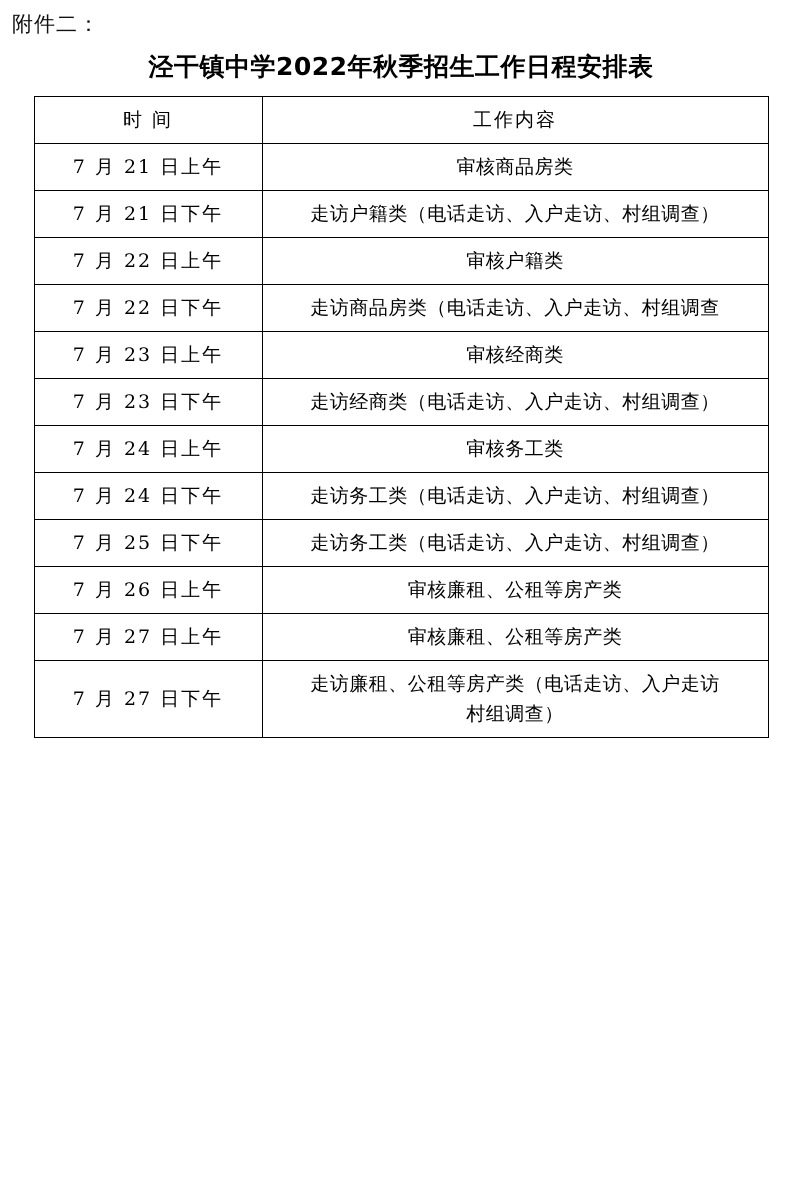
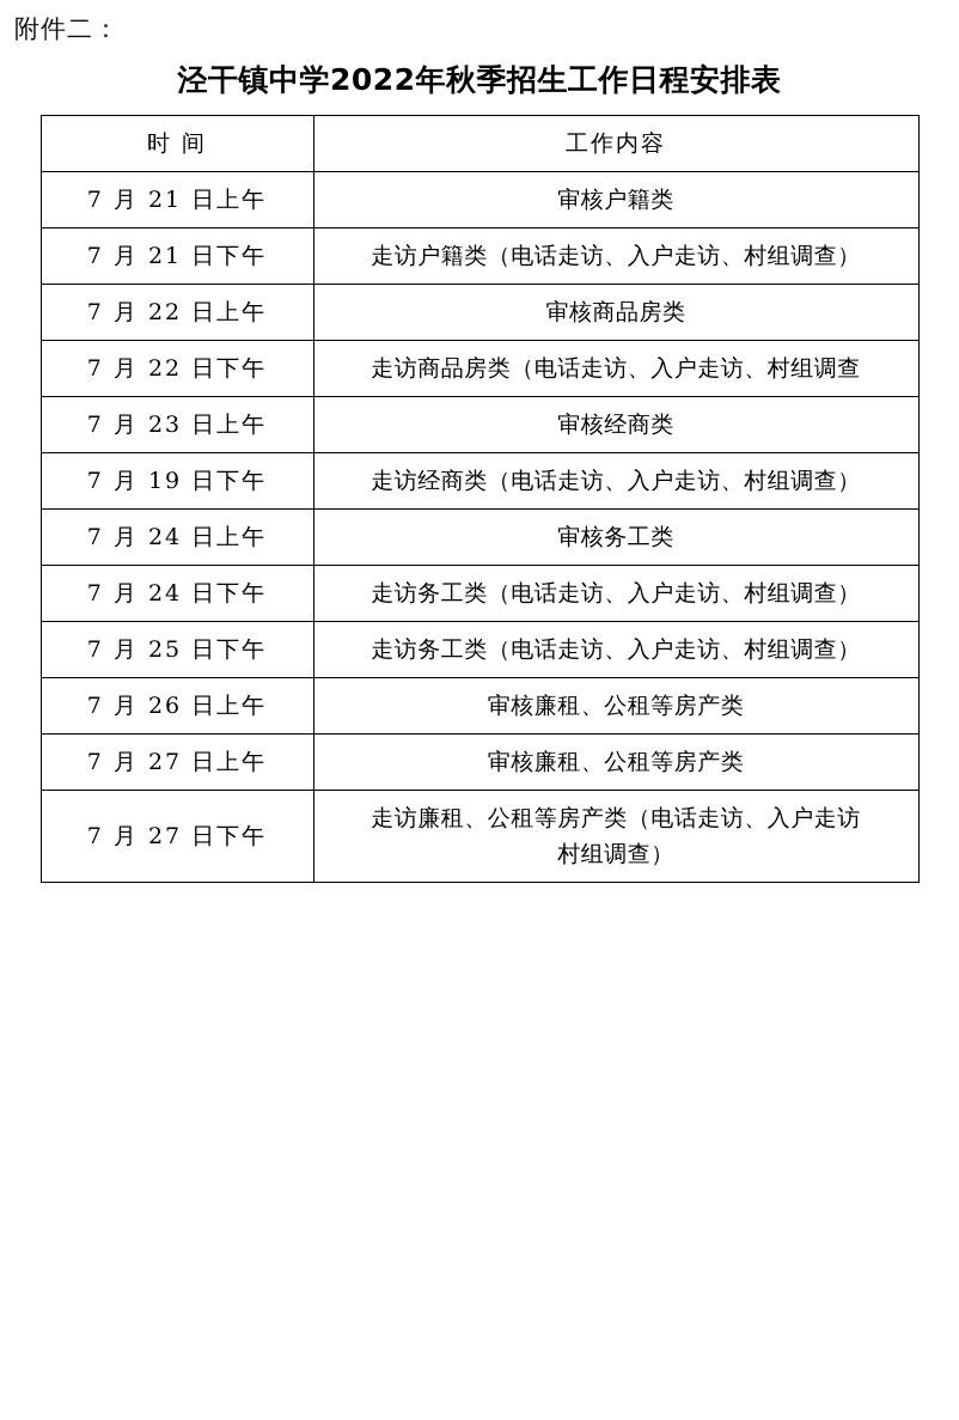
  附件二：
  泾干镇中学2022年秋季招生工作日程安排表
  时 间	工作内容
- 7 月 21 日上午	审核商品房类
+ 7 月 21 日上午	审核户籍类
  7 月 21 日下午	走访户籍类（电话走访、入户走访、村组调查）
- 7 月 22 日上午	审核户籍类
+ 7 月 22 日上午	审核商品房类
  7 月 22 日下午	走访商品房类（电话走访、入户走访、村组调查
  7 月 23 日上午	审核经商类
- 7 月 23 日下午	走访经商类（电话走访、入户走访、村组调查）
+ 7 月 19 日下午	走访经商类（电话走访、入户走访、村组调查）
  7 月 24 日上午	审核务工类
  7 月 24 日下午	走访务工类（电话走访、入户走访、村组调查）
  7 月 25 日下午	走访务工类（电话走访、入户走访、村组调查）
  7 月 26 日上午	审核廉租、公租等房产类
  7 月 27 日上午	审核廉租、公租等房产类
  7 月 27 日下午	走访廉租、公租等房产类（电话走访、入户走访村组调查）
